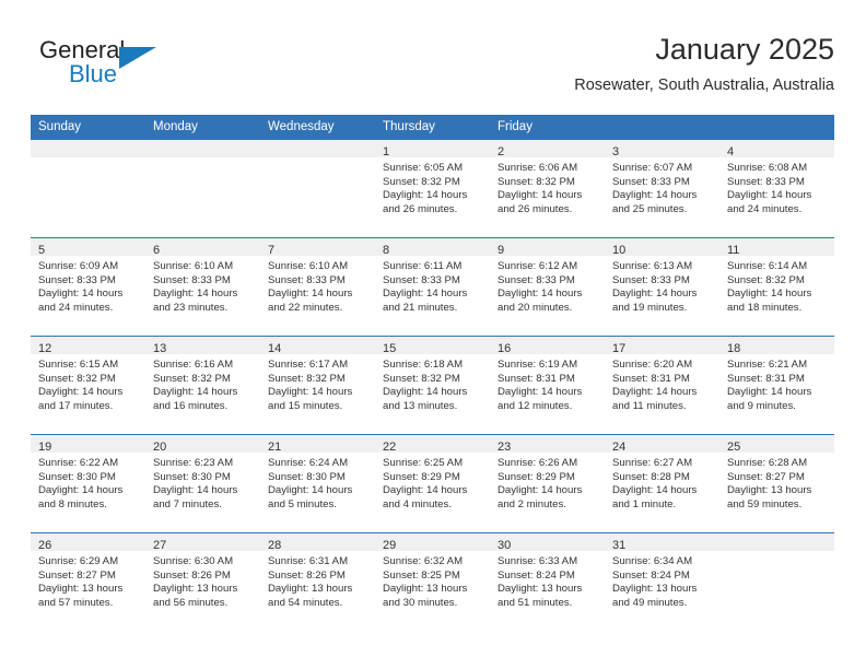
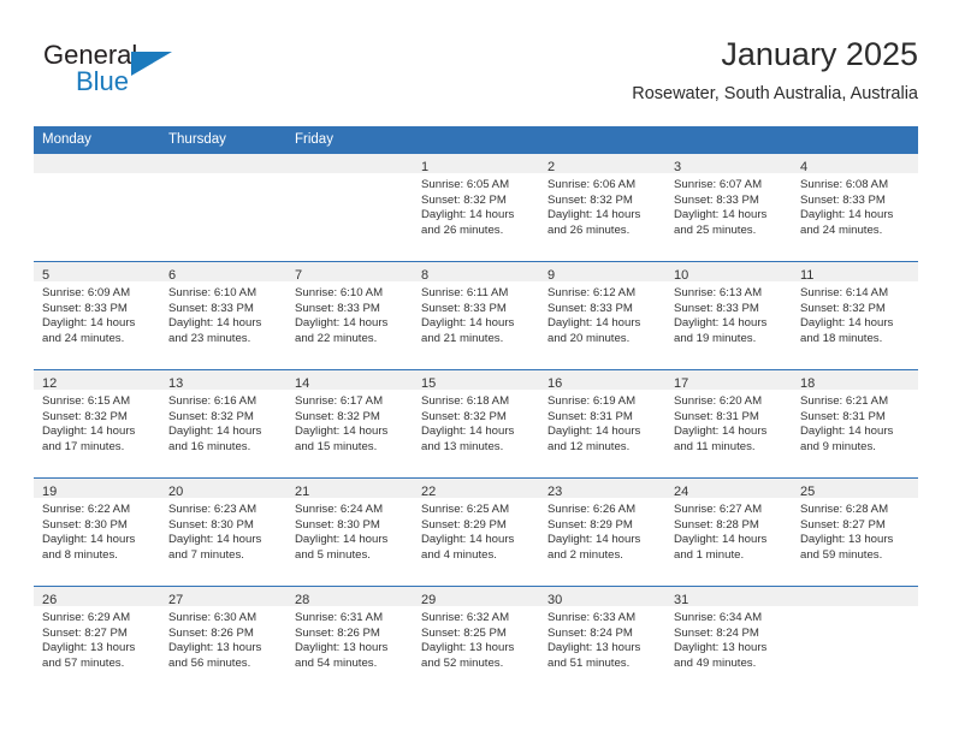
  General
  Blue
  January 2025
  Rosewater, South Australia, Australia
- Sunday
  Monday
- Wednesday
  Thursday
  Friday
  1
  Sunrise: 6:05 AM
  Sunset: 8:32 PM
  Daylight: 14 hours
  and 26 minutes.
  2
  Sunrise: 6:06 AM
  Sunset: 8:32 PM
  Daylight: 14 hours
  and 26 minutes.
  3
  Sunrise: 6:07 AM
  Sunset: 8:33 PM
  Daylight: 14 hours
  and 25 minutes.
  4
  Sunrise: 6:08 AM
  Sunset: 8:33 PM
  Daylight: 14 hours
  and 24 minutes.
  5
  Sunrise: 6:09 AM
  Sunset: 8:33 PM
  Daylight: 14 hours
  and 24 minutes.
  6
  Sunrise: 6:10 AM
  Sunset: 8:33 PM
  Daylight: 14 hours
  and 23 minutes.
  7
  Sunrise: 6:10 AM
  Sunset: 8:33 PM
  Daylight: 14 hours
  and 22 minutes.
  8
  Sunrise: 6:11 AM
  Sunset: 8:33 PM
  Daylight: 14 hours
  and 21 minutes.
  9
  Sunrise: 6:12 AM
  Sunset: 8:33 PM
  Daylight: 14 hours
  and 20 minutes.
  10
  Sunrise: 6:13 AM
  Sunset: 8:33 PM
  Daylight: 14 hours
  and 19 minutes.
  11
  Sunrise: 6:14 AM
  Sunset: 8:32 PM
  Daylight: 14 hours
  and 18 minutes.
  12
  Sunrise: 6:15 AM
  Sunset: 8:32 PM
  Daylight: 14 hours
  and 17 minutes.
  13
  Sunrise: 6:16 AM
  Sunset: 8:32 PM
  Daylight: 14 hours
  and 16 minutes.
  14
  Sunrise: 6:17 AM
  Sunset: 8:32 PM
  Daylight: 14 hours
  and 15 minutes.
  15
  Sunrise: 6:18 AM
  Sunset: 8:32 PM
  Daylight: 14 hours
  and 13 minutes.
  16
  Sunrise: 6:19 AM
  Sunset: 8:31 PM
  Daylight: 14 hours
  and 12 minutes.
  17
  Sunrise: 6:20 AM
  Sunset: 8:31 PM
  Daylight: 14 hours
  and 11 minutes.
  18
  Sunrise: 6:21 AM
  Sunset: 8:31 PM
  Daylight: 14 hours
  and 9 minutes.
  19
  Sunrise: 6:22 AM
  Sunset: 8:30 PM
  Daylight: 14 hours
  and 8 minutes.
  20
  Sunrise: 6:23 AM
  Sunset: 8:30 PM
  Daylight: 14 hours
  and 7 minutes.
  21
  Sunrise: 6:24 AM
  Sunset: 8:30 PM
  Daylight: 14 hours
  and 5 minutes.
  22
  Sunrise: 6:25 AM
  Sunset: 8:29 PM
  Daylight: 14 hours
  and 4 minutes.
  23
  Sunrise: 6:26 AM
  Sunset: 8:29 PM
  Daylight: 14 hours
  and 2 minutes.
  24
  Sunrise: 6:27 AM
  Sunset: 8:28 PM
  Daylight: 14 hours
  and 1 minute.
  25
  Sunrise: 6:28 AM
  Sunset: 8:27 PM
  Daylight: 13 hours
  and 59 minutes.
  26
  Sunrise: 6:29 AM
  Sunset: 8:27 PM
  Daylight: 13 hours
  and 57 minutes.
  27
  Sunrise: 6:30 AM
  Sunset: 8:26 PM
  Daylight: 13 hours
  and 56 minutes.
  28
  Sunrise: 6:31 AM
  Sunset: 8:26 PM
  Daylight: 13 hours
  and 54 minutes.
  29
  Sunrise: 6:32 AM
  Sunset: 8:25 PM
  Daylight: 13 hours
- and 30 minutes.
+ and 52 minutes.
  30
  Sunrise: 6:33 AM
  Sunset: 8:24 PM
  Daylight: 13 hours
  and 51 minutes.
  31
  Sunrise: 6:34 AM
  Sunset: 8:24 PM
  Daylight: 13 hours
  and 49 minutes.
